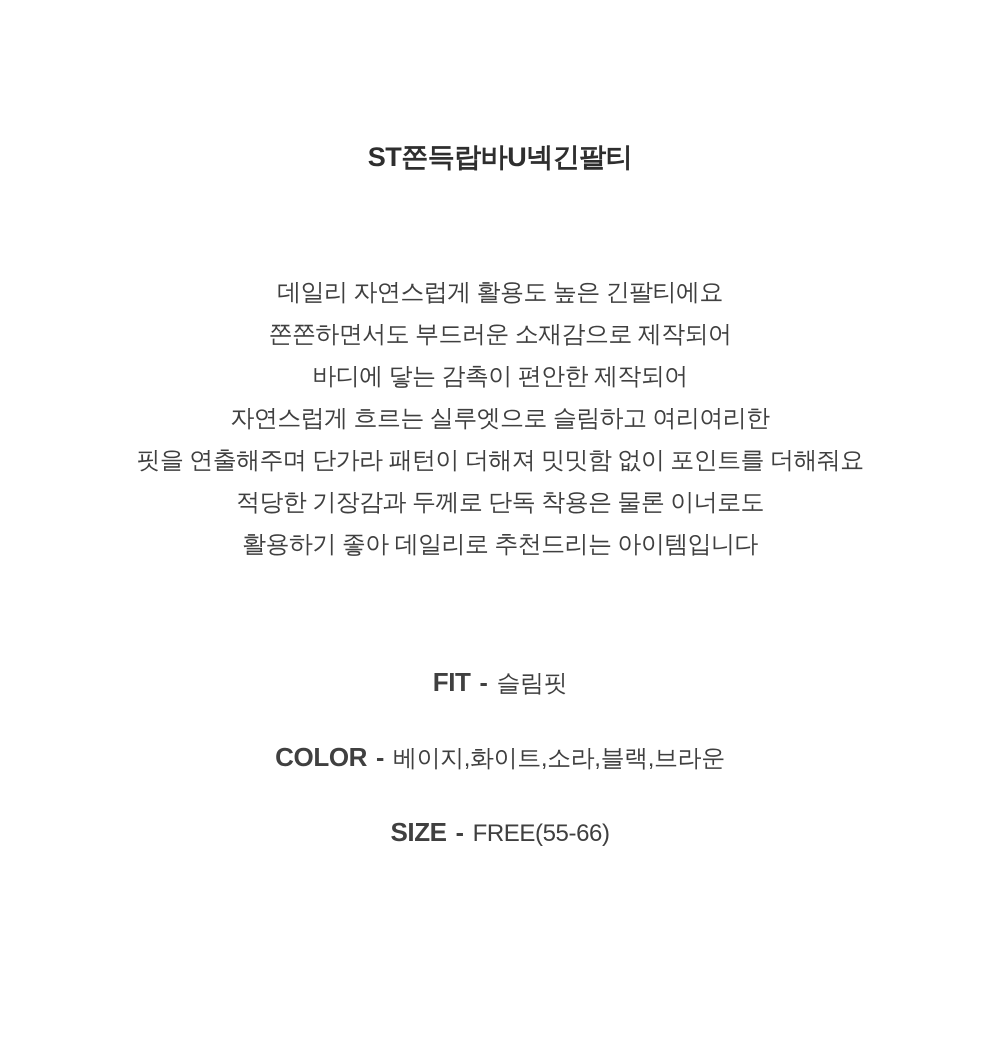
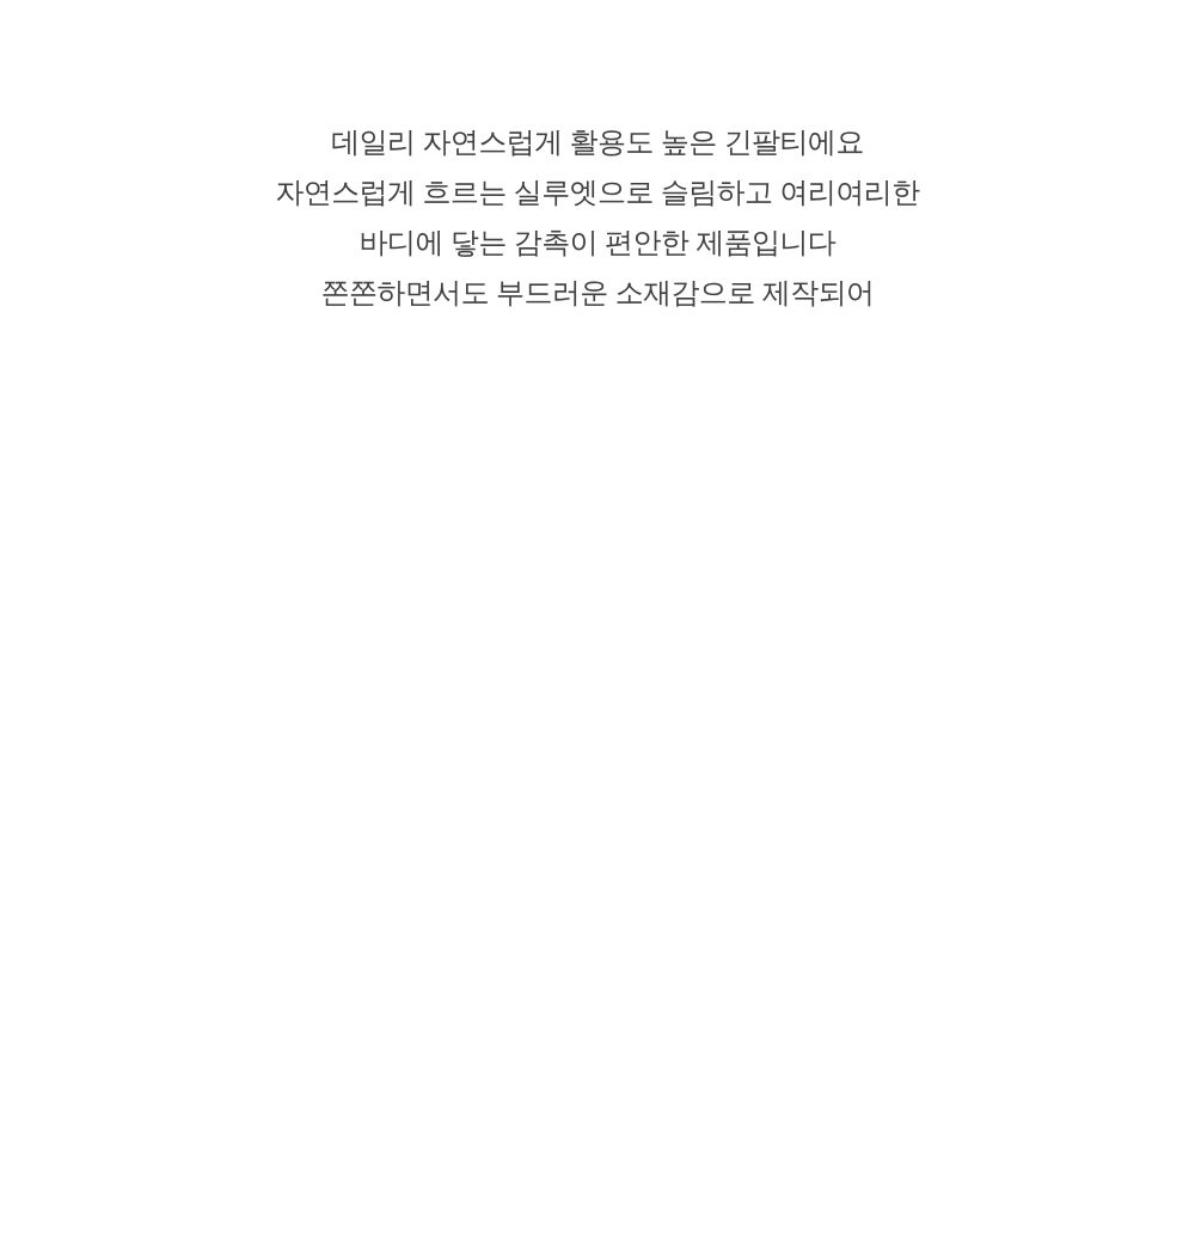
- ST쫀득랍바U넥긴팔티
  데일리 자연스럽게 활용도 높은 긴팔티에요
- 쫀쫀하면서도 부드러운 소재감으로 제작되어
+ 자연스럽게 흐르는 실루엣으로 슬림하고 여리여리한
- 바디에 닿는 감촉이 편안한 제작되어
+ 바디에 닿는 감촉이 편안한 제품입니다
- 자연스럽게 흐르는 실루엣으로 슬림하고 여리여리한
+ 쫀쫀하면서도 부드러운 소재감으로 제작되어
- 핏을 연출해주며 단가라 패턴이 더해져 밋밋함 없이 포인트를 더해줘요
- 적당한 기장감과 두께로 단독 착용은 물론 이너로도
- 활용하기 좋아 데일리로 추천드리는 아이템입니다
- FIT - 슬림핏
- COLOR - 베이지,화이트,소라,블랙,브라운
- SIZE - FREE(55-66)
